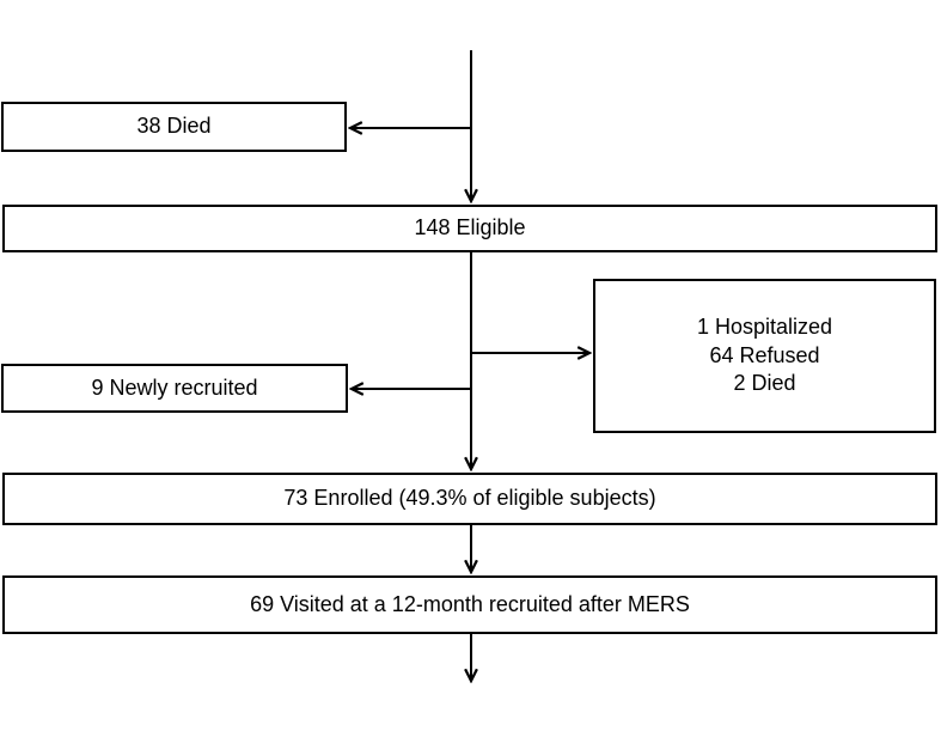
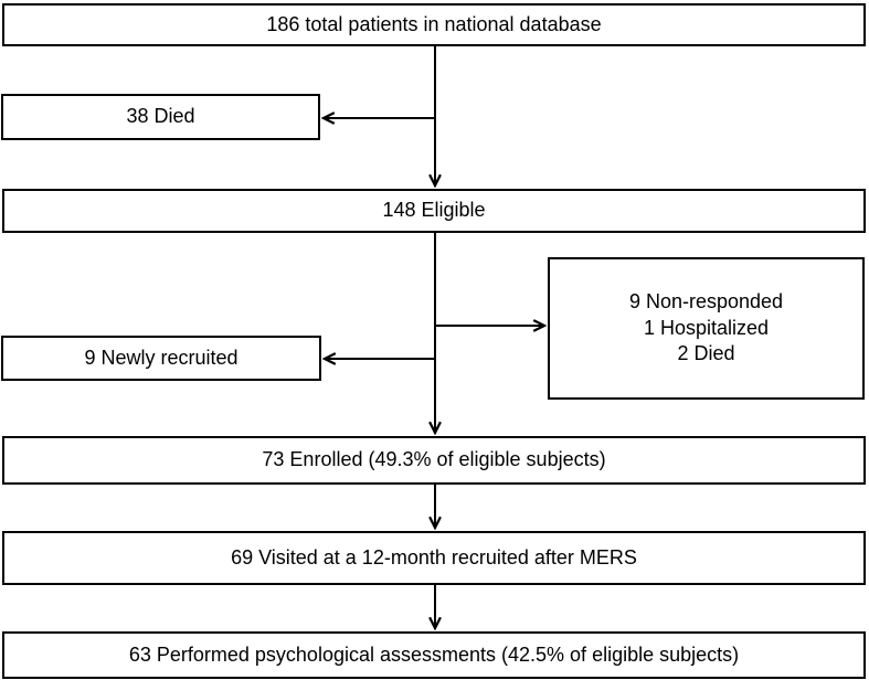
+ 186 total patients in national database
  38 Died
  148 Eligible
+ 9 Non-responded
  1 Hospitalized
- 64 Refused
  2 Died
  9 Newly recruited
  73 Enrolled (49.3% of eligible subjects)
  69 Visited at a 12-month recruited after MERS
+ 63 Performed psychological assessments (42.5% of eligible subjects)
